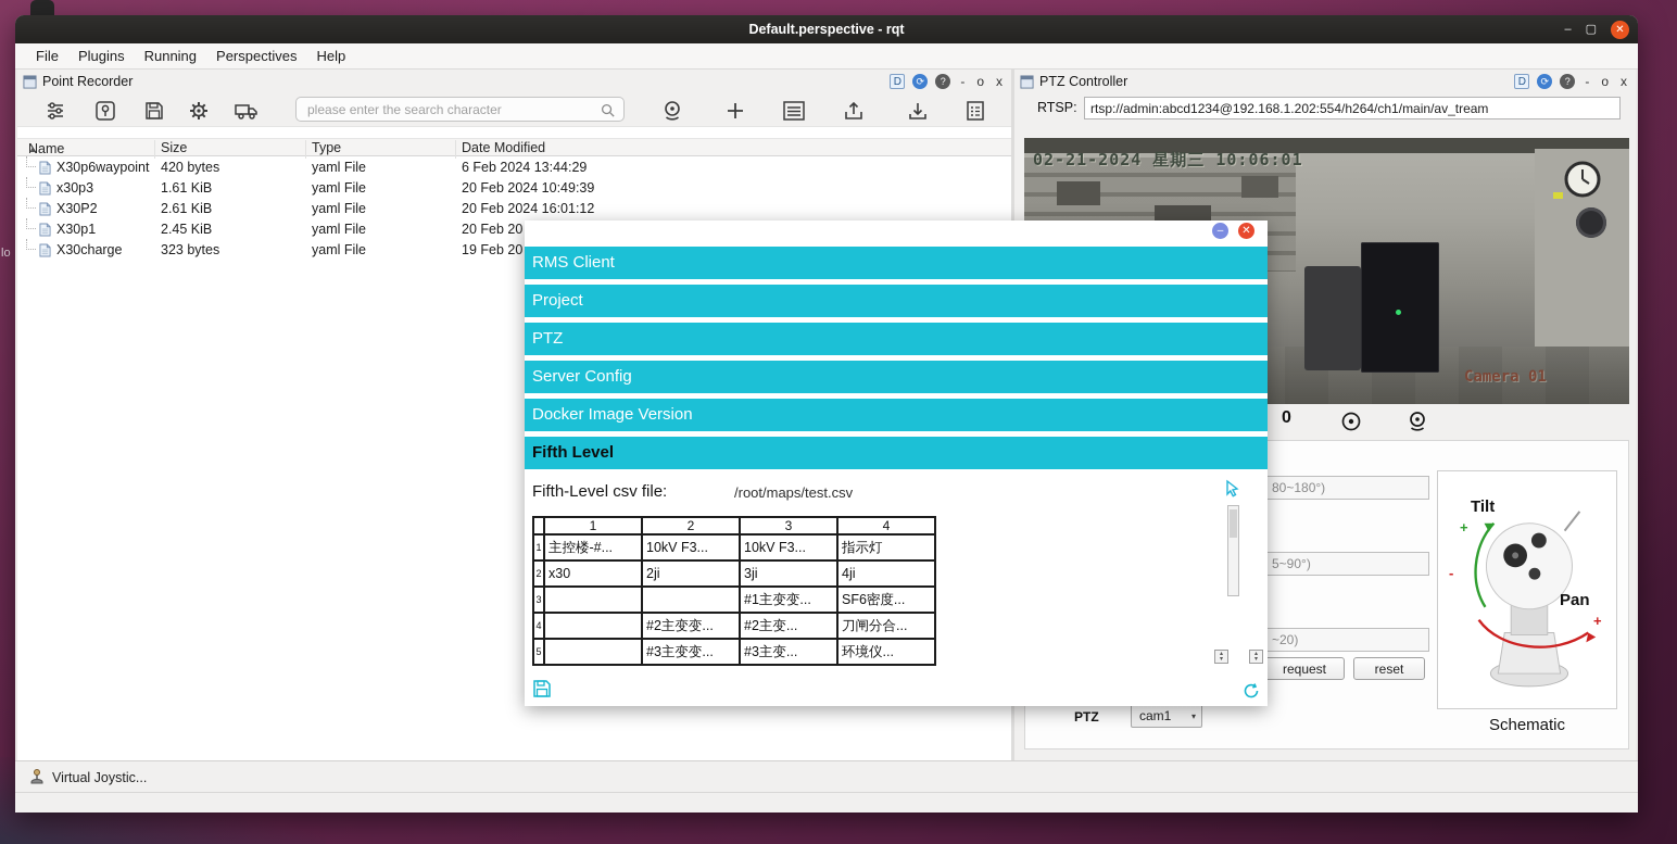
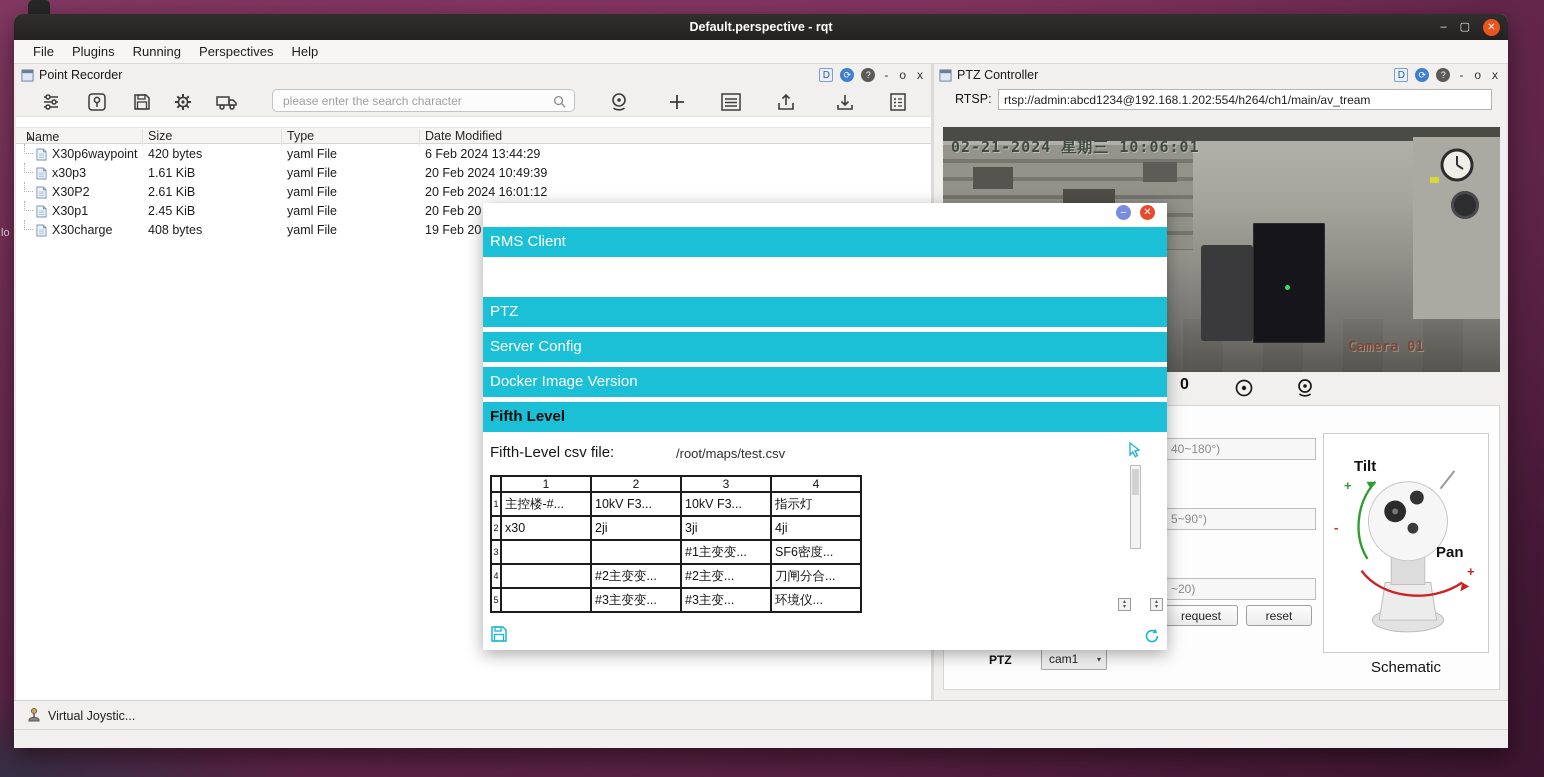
  lo
  Default.perspective - rqt
  –
  ▢
  ✕
  File
  Plugins
  Running
  Perspectives
  Help
  Point Recorder
  D
  -
  o
  x
  please enter the search character
  Name
  ▲
  Size
  Type
  Date Modified
  X30p6waypoint
  420 bytes
  yaml File
  6 Feb 2024 13:44:29
  x30p3
  1.61 KiB
  yaml File
  20 Feb 2024 10:49:39
  X30P2
  2.61 KiB
  yaml File
  20 Feb 2024 16:01:12
  X30p1
  2.45 KiB
  yaml File
  20 Feb 20
  X30charge
- 323 bytes
+ 408 bytes
  yaml File
  19 Feb 20
  PTZ Controller
  D
  -
  o
  x
  RTSP:
  rtsp://admin:abcd1234@192.168.1.202:554/h264/ch1/main/av_tream
  02-21-2024 星期三 10:06:01
  Camera 01
  0
- 80~180°)
+ 40~180°)
  5~90°)
  ~20)
  request
  reset
  PTZ
  cam1
  ▾
  Tilt
  Pan
  +
  -
  +
  Schematic
  Virtual Joystic...
  –
  ✕
  RMS Client
- Project
  PTZ
  Server Config
  Docker Image Version
  Fifth Level
  Fifth-Level csv file:
  /root/maps/test.csv
  	1	2	3	4
  1	主控楼-#...	10kV F3...	10kV F3...	指示灯
  2	x30	2ji	3ji	4ji
  3			#1主变变...	SF6密度...
  4		#2主变变...	#2主变...	刀闸分合...
  5		#3主变变...	#3主变...	环境仪...
